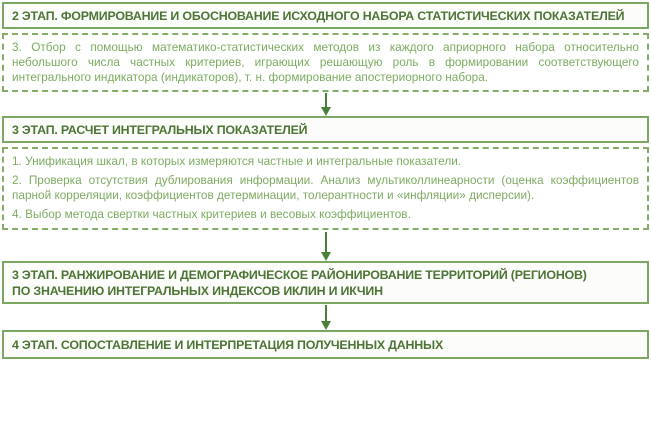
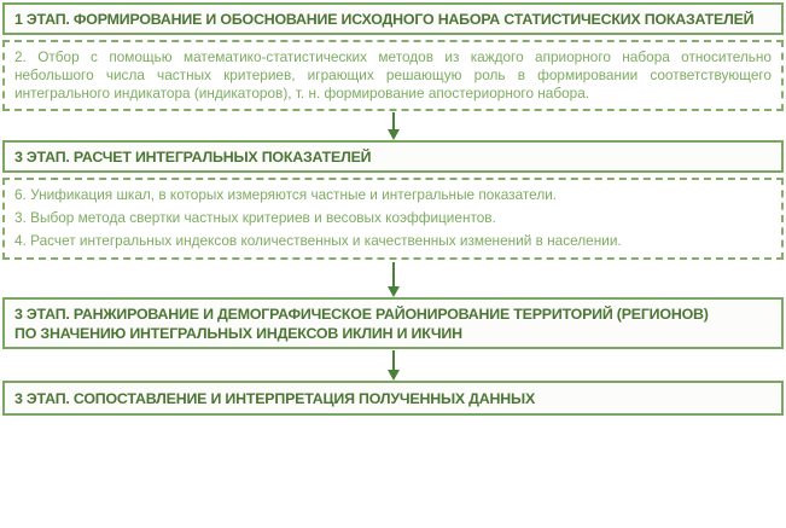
- 2 ЭТАП. ФОРМИРОВАНИЕ И ОБОСНОВАНИЕ ИСХОДНОГО НАБОРА СТАТИСТИЧЕСКИХ ПОКАЗАТЕЛЕЙ
+ 1 ЭТАП. ФОРМИРОВАНИЕ И ОБОСНОВАНИЕ ИСХОДНОГО НАБОРА СТАТИСТИЧЕСКИХ ПОКАЗАТЕЛЕЙ
- 3. Отбор с помощью математико-статистических методов из каждого априорного набора относительно небольшого числа частных критериев, играющих решающую роль в формировании соответствующего интегрального индикатора (индикаторов), т. н. формирование апостериорного набора.
+ 2. Отбор с помощью математико-статистических методов из каждого априорного набора относительно небольшого числа частных критериев, играющих решающую роль в формировании соответствующего интегрального индикатора (индикаторов), т. н. формирование апостериорного набора.
  3 ЭТАП. РАСЧЕТ ИНТЕГРАЛЬНЫХ ПОКАЗАТЕЛЕЙ
- 1. Унификация шкал, в которых измеряются частные и интегральные показатели.
+ 6. Унификация шкал, в которых измеряются частные и интегральные показатели.
- 2. Проверка отсутствия дублирования информации. Анализ мультиколлинеарности (оценка коэффициентов парной корреляции, коэффициентов детерминации, толерантности и «инфляции» дисперсии).
- 4. Выбор метода свертки частных критериев и весовых коэффициентов.
+ 3. Выбор метода свертки частных критериев и весовых коэффициентов.
+ 4. Расчет интегральных индексов количественных и качественных изменений в населении.
  3 ЭТАП. РАНЖИРОВАНИЕ И ДЕМОГРАФИЧЕСКОЕ РАЙОНИРОВАНИЕ ТЕРРИТОРИЙ (РЕГИОНОВ)
  ПО ЗНАЧЕНИЮ ИНТЕГРАЛЬНЫХ ИНДЕКСОВ ИКЛИН И ИКЧИН
- 4 ЭТАП. СОПОСТАВЛЕНИЕ И ИНТЕРПРЕТАЦИЯ ПОЛУЧЕННЫХ ДАННЫХ
+ 3 ЭТАП. СОПОСТАВЛЕНИЕ И ИНТЕРПРЕТАЦИЯ ПОЛУЧЕННЫХ ДАННЫХ
